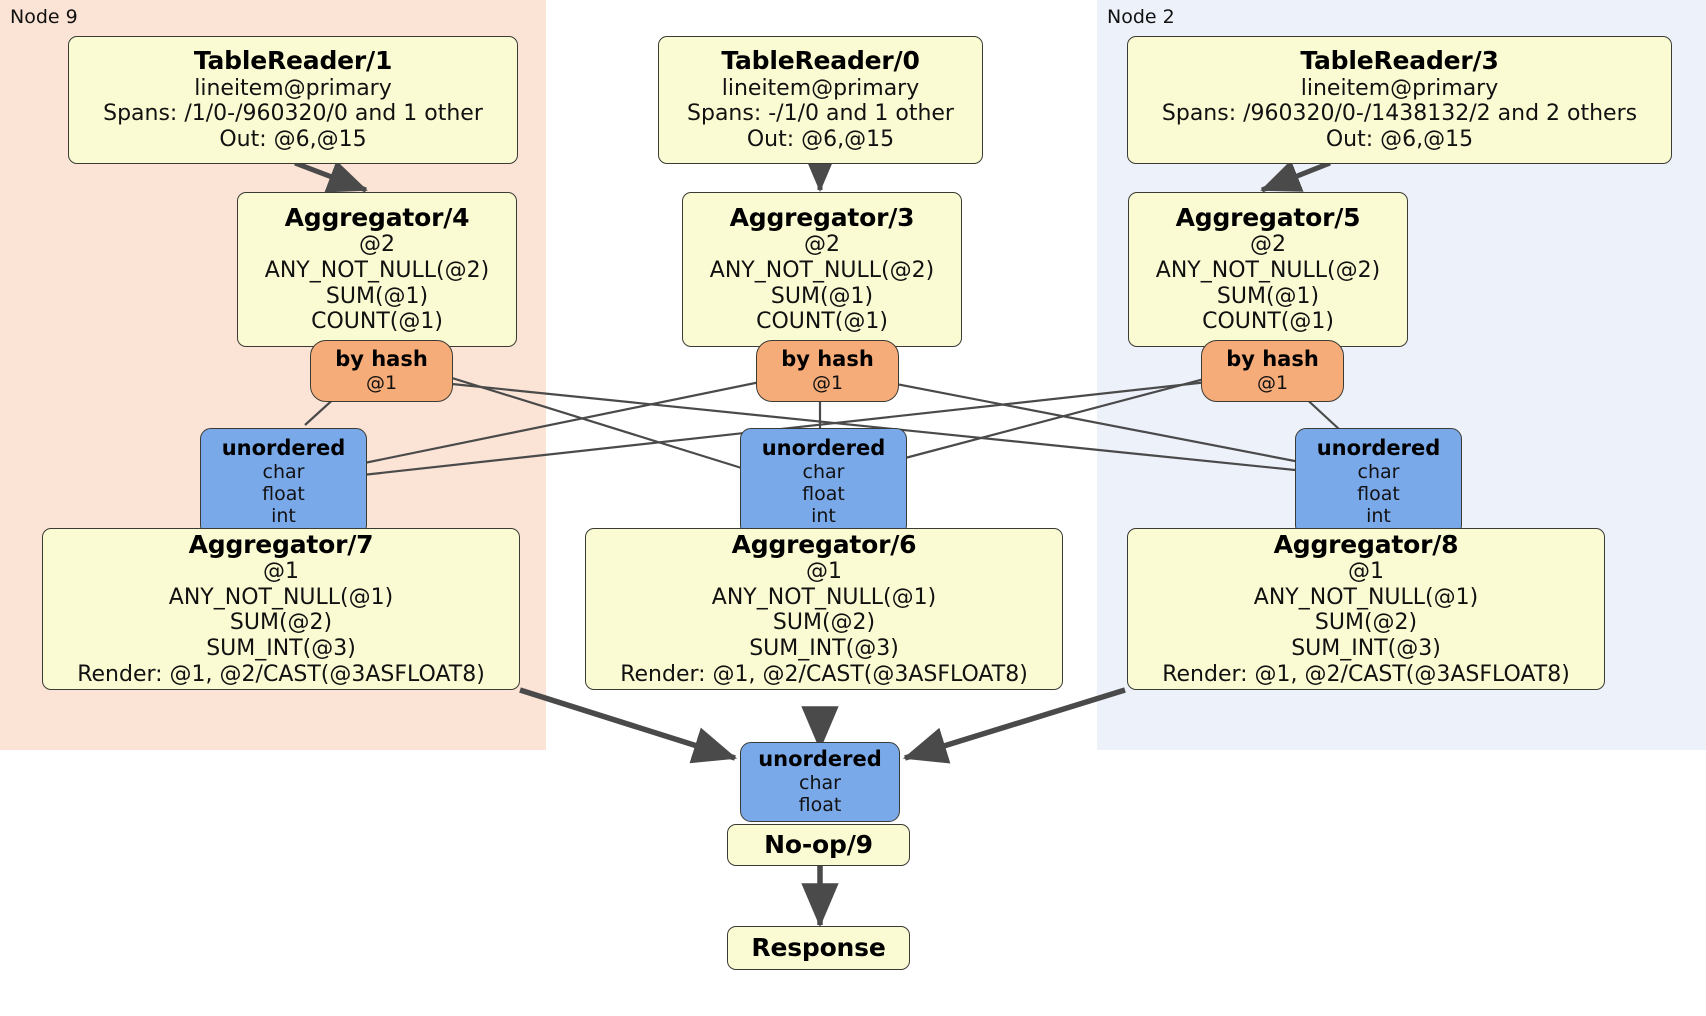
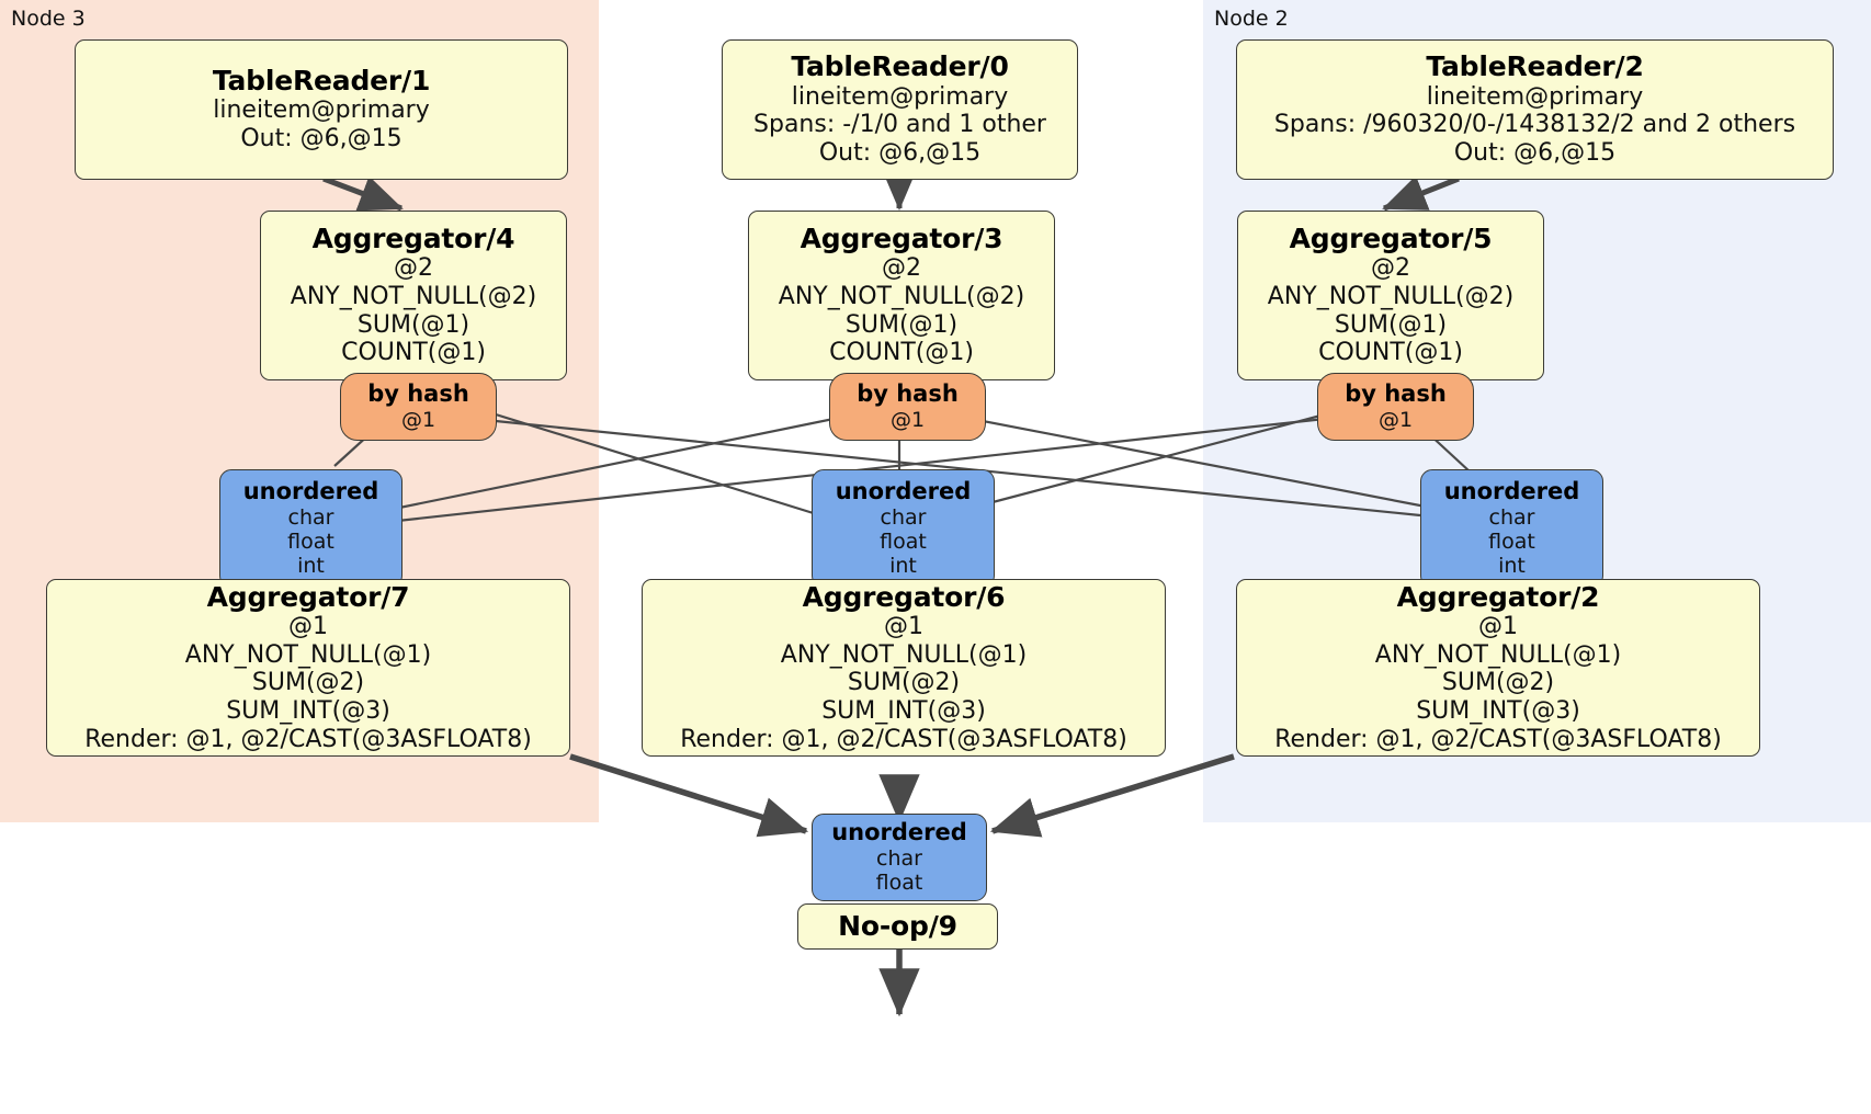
- Node 9
+ Node 3
  Node 2
  TableReader/1
  lineitem@primary
- Spans: /1/0-/960320/0 and 1 other
  Out: @6,@15
  TableReader/0
  lineitem@primary
  Spans: -/1/0 and 1 other
  Out: @6,@15
- TableReader/3
+ TableReader/2
  lineitem@primary
  Spans: /960320/0-/1438132/2 and 2 others
  Out: @6,@15
  Aggregator/4
  @2
  ANY_NOT_NULL(@2)
  SUM(@1)
  COUNT(@1)
  Aggregator/3
  @2
  ANY_NOT_NULL(@2)
  SUM(@1)
  COUNT(@1)
  Aggregator/5
  @2
  ANY_NOT_NULL(@2)
  SUM(@1)
  COUNT(@1)
  by hash
  @1
  by hash
  @1
  by hash
  @1
  unordered
  char
  float
  int
  unordered
  char
  float
  int
  unordered
  char
  float
  int
  Aggregator/7
  @1
  ANY_NOT_NULL(@1)
  SUM(@2)
  SUM_INT(@3)
  Render: @1, @2/CAST(@3ASFLOAT8)
  Aggregator/6
  @1
  ANY_NOT_NULL(@1)
  SUM(@2)
  SUM_INT(@3)
  Render: @1, @2/CAST(@3ASFLOAT8)
- Aggregator/8
+ Aggregator/2
  @1
  ANY_NOT_NULL(@1)
  SUM(@2)
  SUM_INT(@3)
  Render: @1, @2/CAST(@3ASFLOAT8)
  unordered
  char
  float
  No-op/9
- Response
